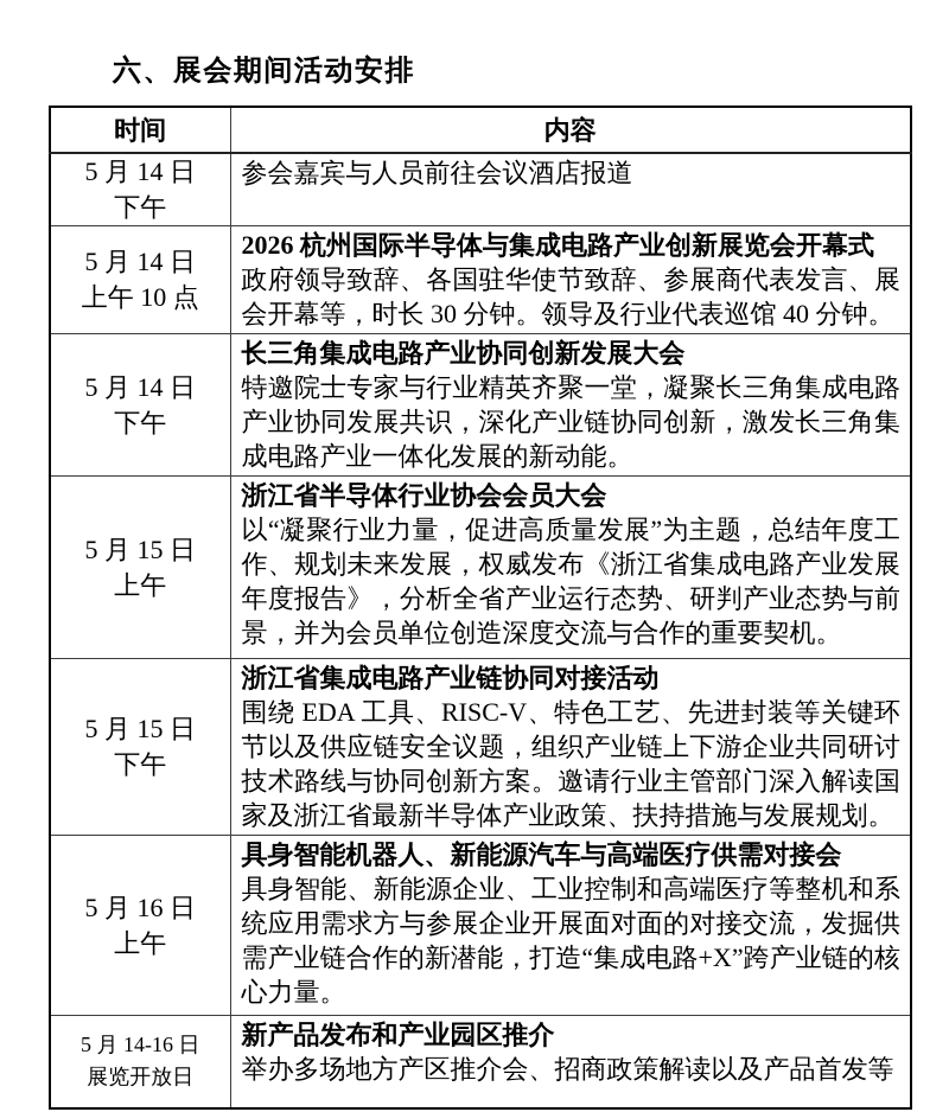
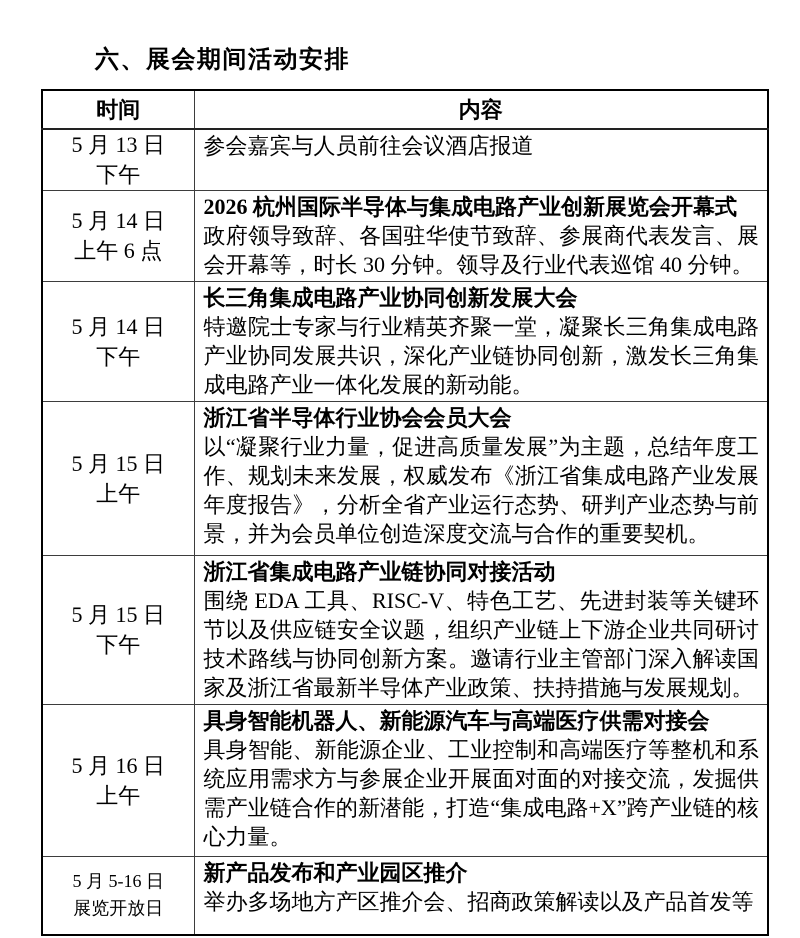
  六、展会期间活动安排
  时间	内容
- 5 月 14 日 下午	参会嘉宾与人员前往会议酒店报道
+ 5 月 13 日 下午	参会嘉宾与人员前往会议酒店报道
- 5 月 14 日 上午 10 点	2026 杭州国际半导体与集成电路产业创新展览会开幕式 政府领导致辞、各国驻华使节致辞、参展商代表发言、展会开幕等，时长 30 分钟。领导及行业代表巡馆 40 分钟。
+ 5 月 14 日 上午 6 点	2026 杭州国际半导体与集成电路产业创新展览会开幕式 政府领导致辞、各国驻华使节致辞、参展商代表发言、展会开幕等，时长 30 分钟。领导及行业代表巡馆 40 分钟。
  5 月 14 日 下午	长三角集成电路产业协同创新发展大会 特邀院士专家与行业精英齐聚一堂，凝聚长三角集成电路产业协同发展共识，深化产业链协同创新，激发长三角集成电路产业一体化发展的新动能。
  5 月 15 日 上午	浙江省半导体行业协会会员大会 以“凝聚行业力量，促进高质量发展”为主题，总结年度工作、规划未来发展，权威发布《浙江省集成电路产业发展年度报告》，分析全省产业运行态势、研判产业态势与前景，并为会员单位创造深度交流与合作的重要契机。
  5 月 15 日 下午	浙江省集成电路产业链协同对接活动 围绕 EDA 工具、RISC-V、特色工艺、先进封装等关键环节以及供应链安全议题，组织产业链上下游企业共同研讨技术路线与协同创新方案。邀请行业主管部门深入解读国家及浙江省最新半导体产业政策、扶持措施与发展规划。
  5 月 16 日 上午	具身智能机器人、新能源汽车与高端医疗供需对接会 具身智能、新能源企业、工业控制和高端医疗等整机和系统应用需求方与参展企业开展面对面的对接交流，发掘供需产业链合作的新潜能，打造“集成电路+X”跨产业链的核心力量。
- 5 月 14-16 日 展览开放日	新产品发布和产业园区推介 举办多场地方产区推介会、招商政策解读以及产品首发等
+ 5 月 5-16 日 展览开放日	新产品发布和产业园区推介 举办多场地方产区推介会、招商政策解读以及产品首发等
